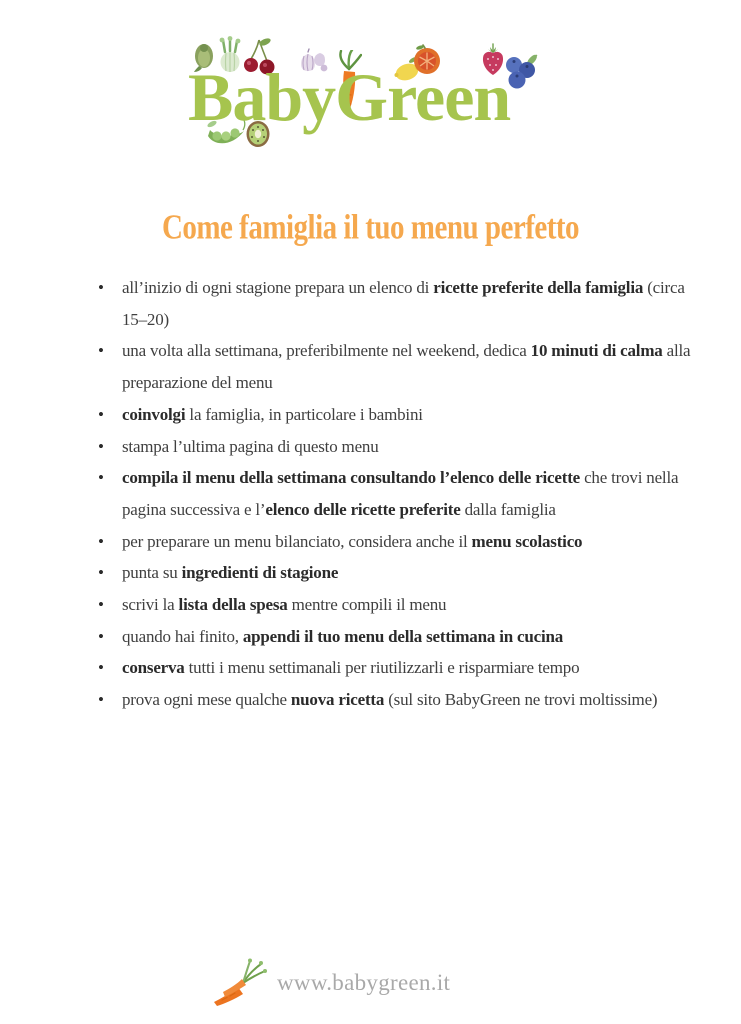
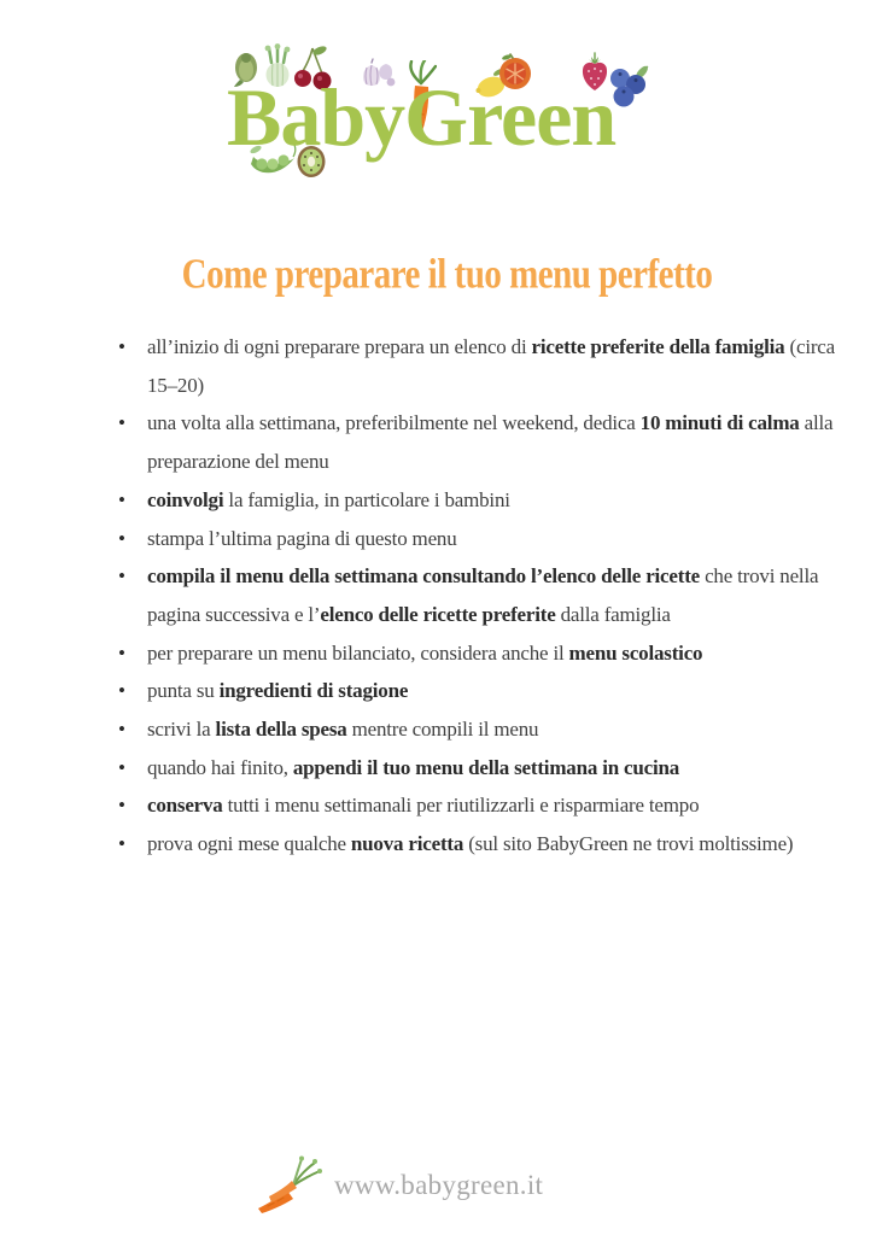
  BabyGreen
- Come famiglia il tuo menu perfetto
+ Come preparare il tuo menu perfetto
- all’inizio di ogni stagione prepara un elenco di ricette preferite della famiglia (circa 15–20)
+ all’inizio di ogni preparare prepara un elenco di ricette preferite della famiglia (circa 15–20)
  una volta alla settimana, preferibilmente nel weekend, dedica 10 minuti di calma alla preparazione del menu
  coinvolgi la famiglia, in particolare i bambini
  stampa l’ultima pagina di questo menu
  compila il menu della settimana consultando l’elenco delle ricette che trovi nella pagina successiva e l’elenco delle ricette preferite dalla famiglia
  per preparare un menu bilanciato, considera anche il menu scolastico
  punta su ingredienti di stagione
  scrivi la lista della spesa mentre compili il menu
  quando hai finito, appendi il tuo menu della settimana in cucina
  conserva tutti i menu settimanali per riutilizzarli e risparmiare tempo
  prova ogni mese qualche nuova ricetta (sul sito BabyGreen ne trovi moltissime)
  www.babygreen.it
